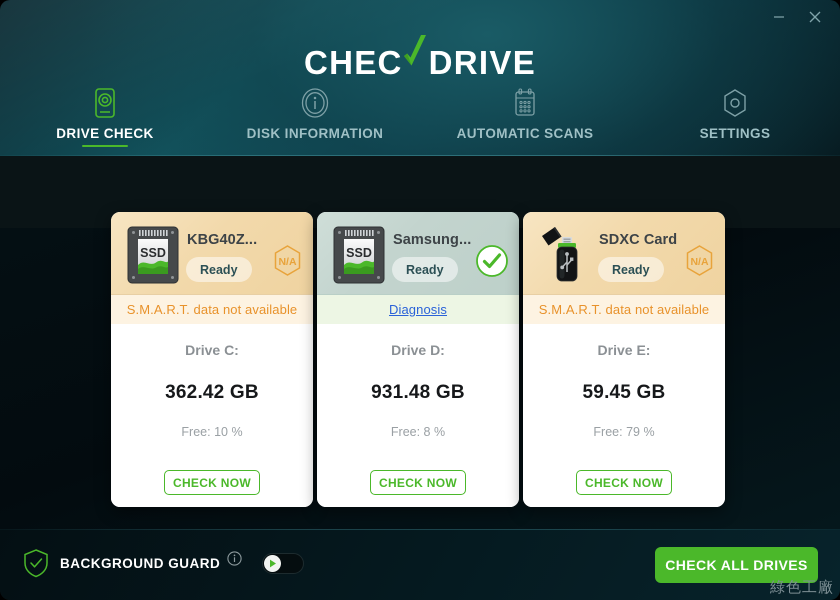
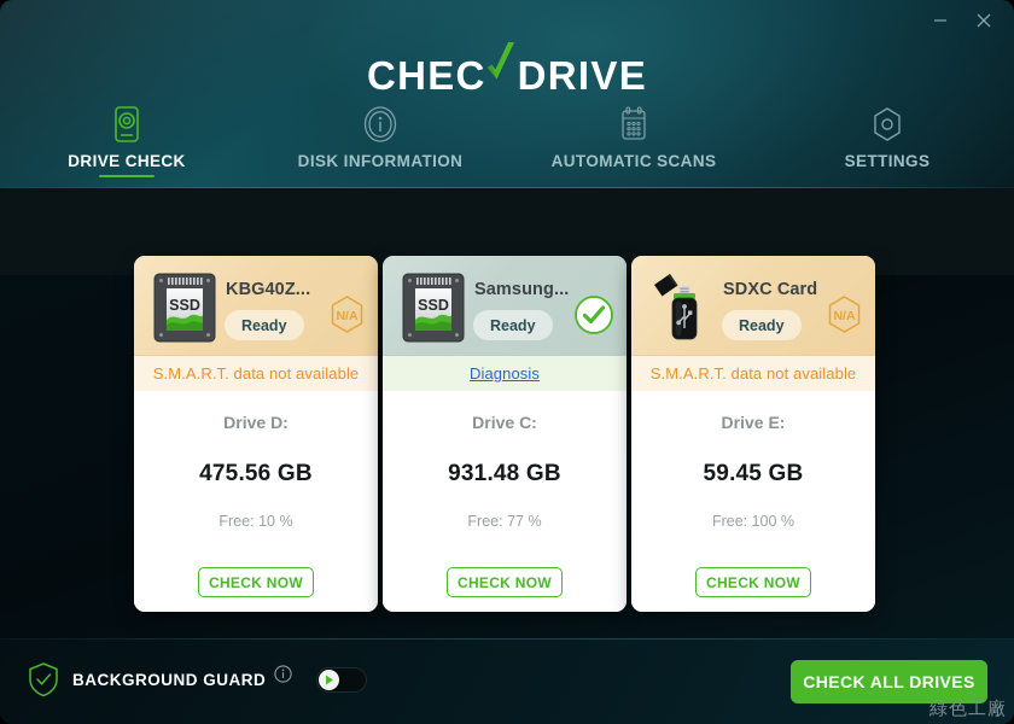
  CHEC
  DRIVE
  DRIVE CHECK
  DISK INFORMATION
  AUTOMATIC SCANS
  SETTINGS
  SSD
  KBG40Z...
  Ready
  N/A
  S.M.A.R.T. data not available
- Drive C:
+ Drive D:
- 362.42 GB
+ 475.56 GB
  Free: 10 %
  CHECK NOW
  SSD
  Samsung...
  Ready
  Diagnosis
- Drive D:
+ Drive C:
  931.48 GB
- Free: 8 %
+ Free: 77 %
  CHECK NOW
  SDXC Card
  Ready
  N/A
  S.M.A.R.T. data not available
  Drive E:
  59.45 GB
- Free: 79 %
+ Free: 100 %
  CHECK NOW
  BACKGROUND GUARD
  CHECK ALL DRIVES
  綠色工廠
